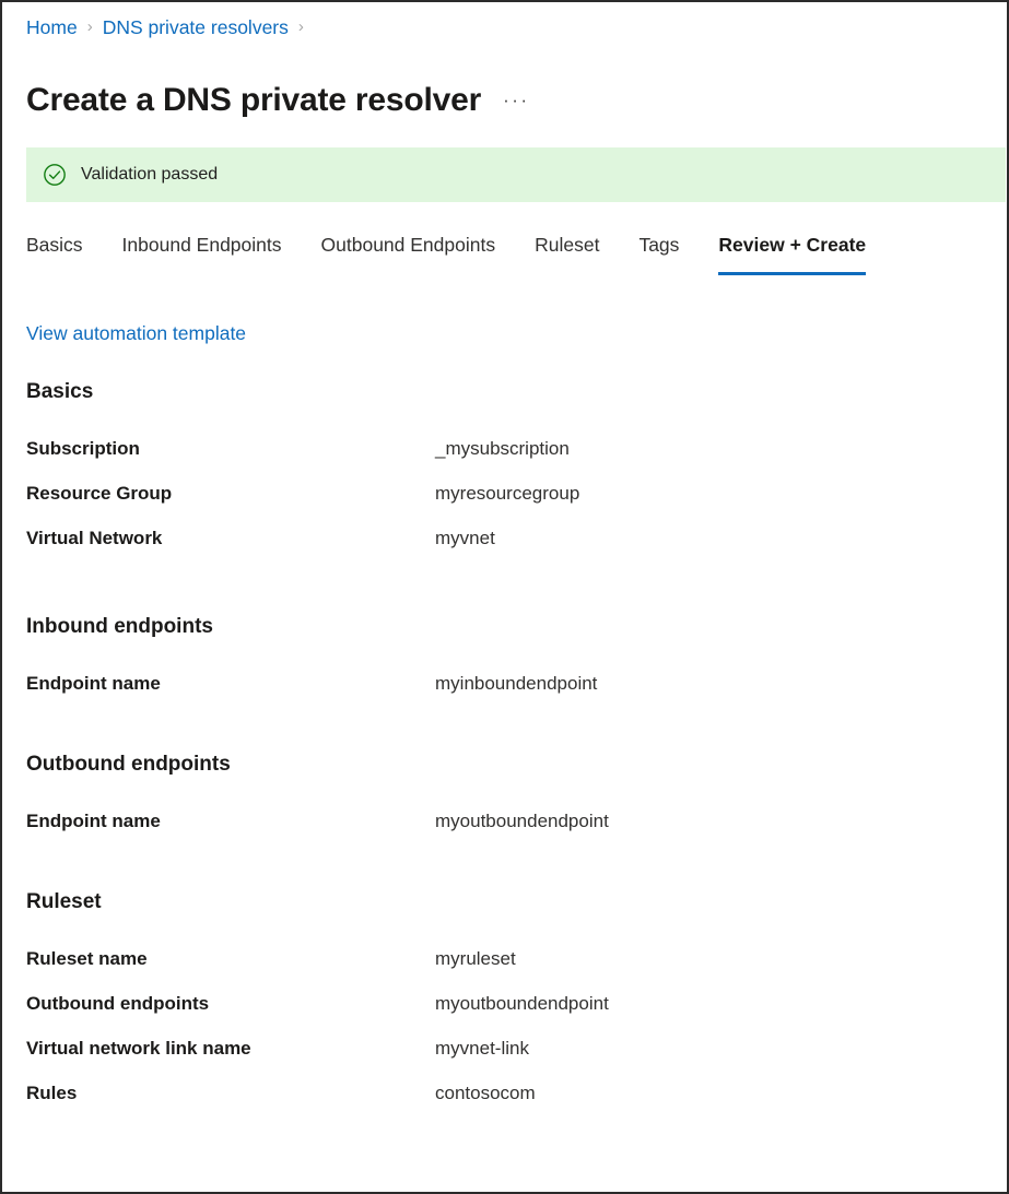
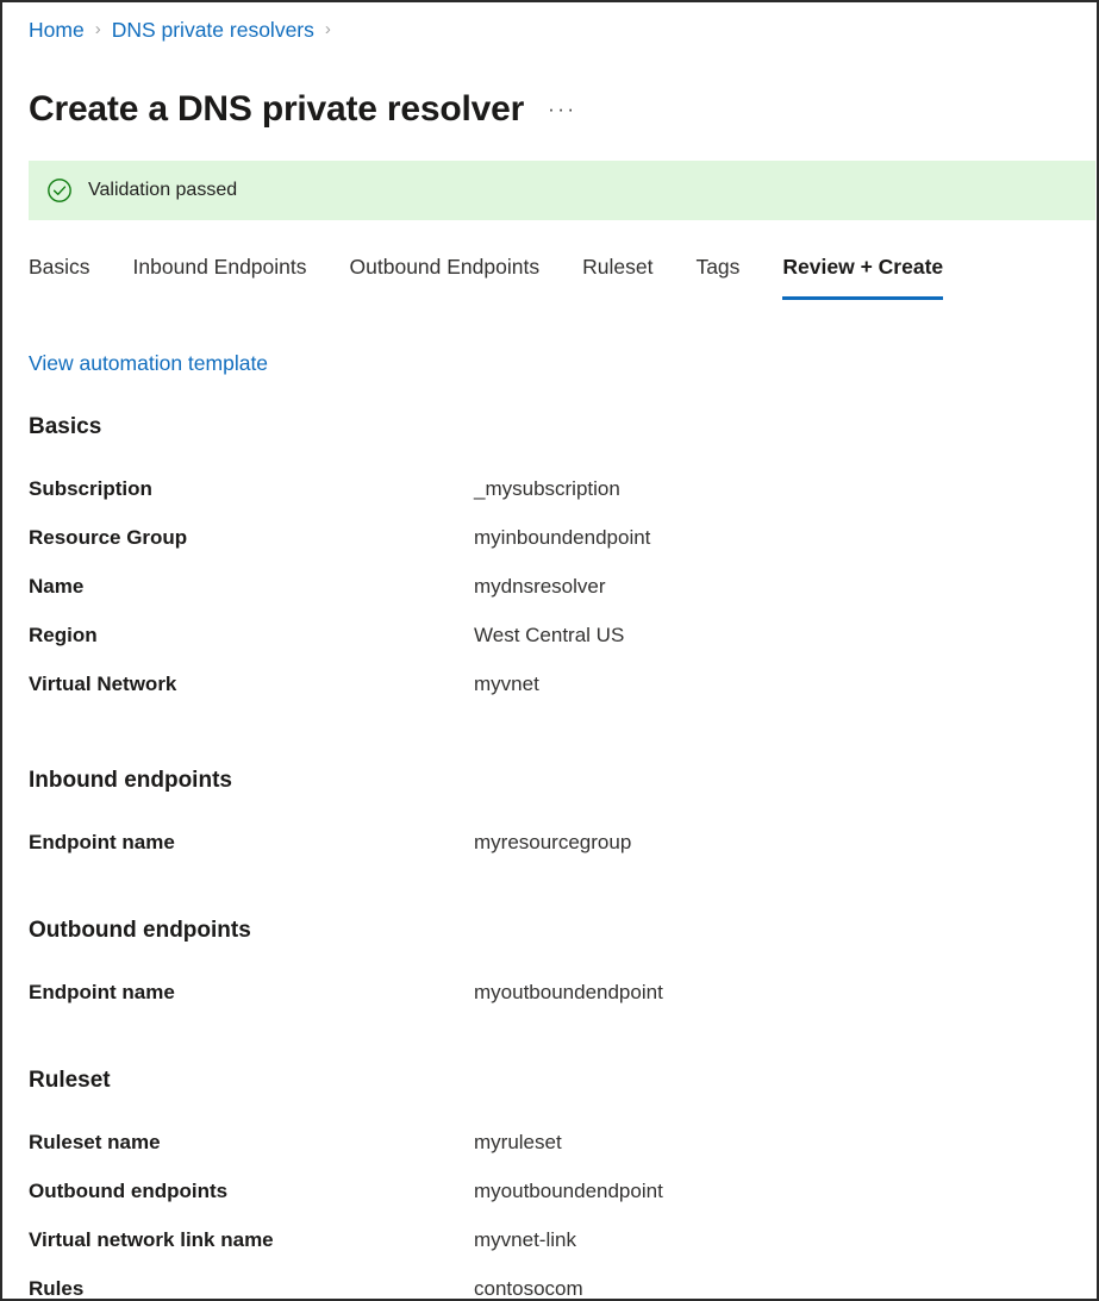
  Home
  ›
  DNS private resolvers
  ›
  Create a DNS private resolver
  ···
  Validation passed
  Basics
  Inbound Endpoints
  Outbound Endpoints
  Ruleset
  Tags
  Review + Create
  View automation template
  Basics
  Subscription
  _mysubscription
  Resource Group
- myresourcegroup
+ myinboundendpoint
+ Name
+ mydnsresolver
+ Region
+ West Central US
  Virtual Network
  myvnet
  Inbound endpoints
  Endpoint name
- myinboundendpoint
+ myresourcegroup
  Outbound endpoints
  Endpoint name
  myoutboundendpoint
  Ruleset
  Ruleset name
  myruleset
  Outbound endpoints
  myoutboundendpoint
  Virtual network link name
  myvnet-link
  Rules
  contosocom
